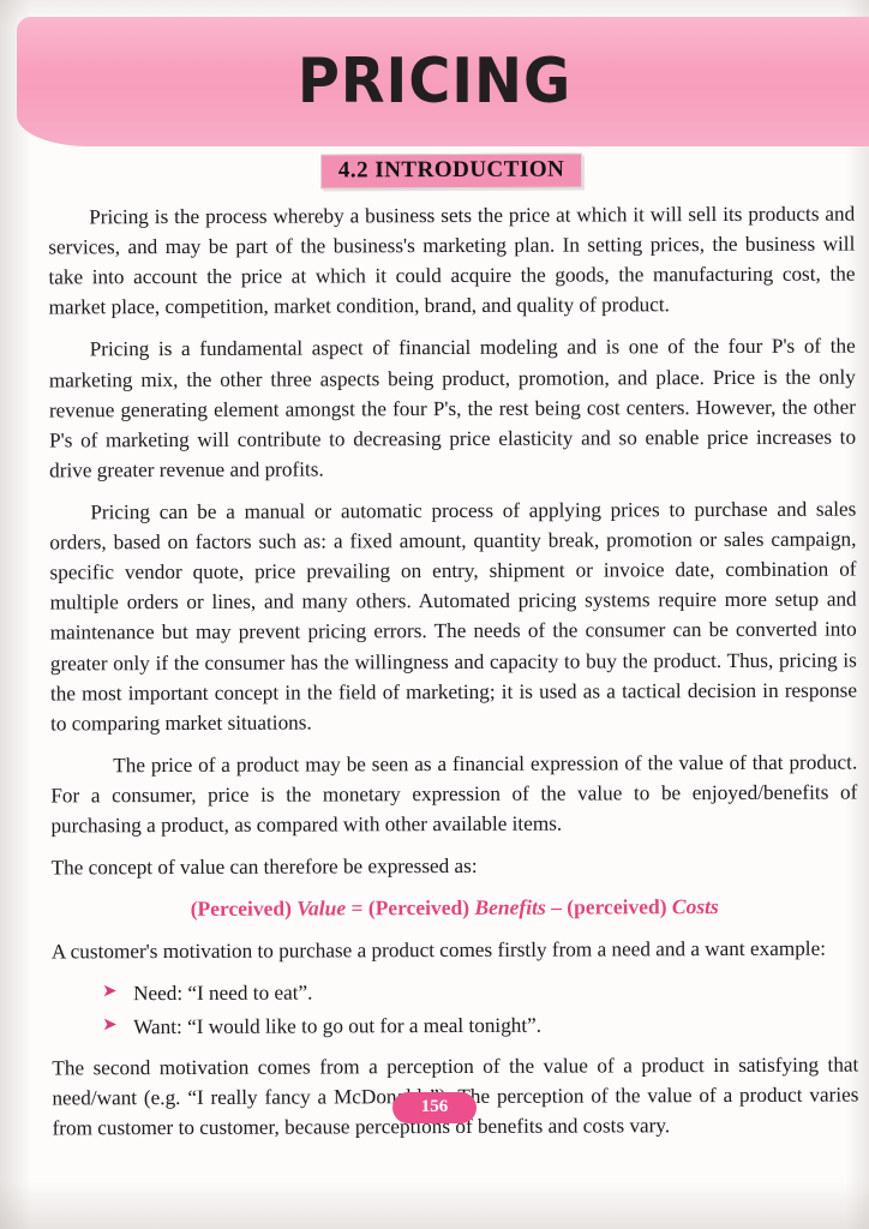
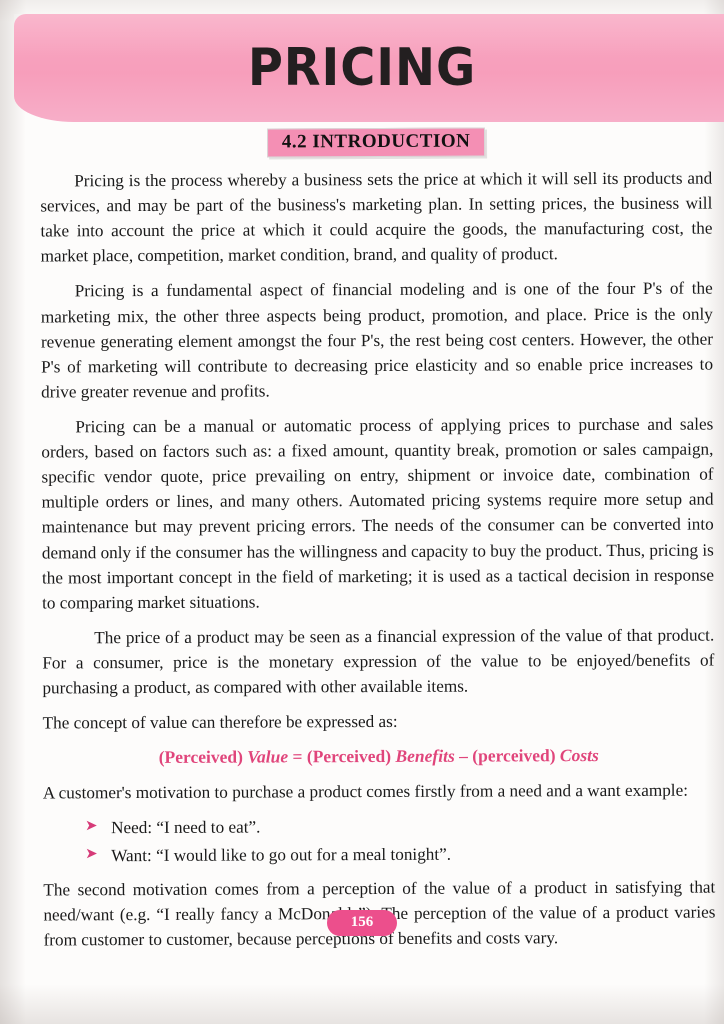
  PRICING
  4.2 INTRODUCTION
  Pricing is the process whereby a business sets the price at which it will sell its products and services, and may be part of the business's marketing plan. In setting prices, the business will take into account the price at which it could acquire the goods, the manufacturing cost, the market place, competition, market condition, brand, and quality of product.
  Pricing is a fundamental aspect of financial modeling and is one of the four P's of the marketing mix, the other three aspects being product, promotion, and place. Price is the only revenue generating element amongst the four P's, the rest being cost centers. However, the other P's of marketing will contribute to decreasing price elasticity and so enable price increases to drive greater revenue and profits.
- Pricing can be a manual or automatic process of applying prices to purchase and sales orders, based on factors such as: a fixed amount, quantity break, promotion or sales campaign, specific vendor quote, price prevailing on entry, shipment or invoice date, combination of multiple orders or lines, and many others. Automated pricing systems require more setup and maintenance but may prevent pricing errors. The needs of the consumer can be converted into greater only if the consumer has the willingness and capacity to buy the product. Thus, pricing is the most important concept in the field of marketing; it is used as a tactical decision in response to comparing market situations.
+ Pricing can be a manual or automatic process of applying prices to purchase and sales orders, based on factors such as: a fixed amount, quantity break, promotion or sales campaign, specific vendor quote, price prevailing on entry, shipment or invoice date, combination of multiple orders or lines, and many others. Automated pricing systems require more setup and maintenance but may prevent pricing errors. The needs of the consumer can be converted into demand only if the consumer has the willingness and capacity to buy the product. Thus, pricing is the most important concept in the field of marketing; it is used as a tactical decision in response to comparing market situations.
  The price of a product may be seen as a financial expression of the value of that product. For a consumer, price is the monetary expression of the value to be enjoyed/benefits of purchasing a product, as compared with other available items.
  The concept of value can therefore be expressed as:
  (Perceived) Value = (Perceived) Benefits – (perceived) Costs
  A customer's motivation to purchase a product comes firstly from a need and a want example:
  ➤
  Need: “I need to eat”.
  ➤
  Want: “I would like to go out for a meal tonight”.
  The second motivation comes from a perception of the value of a product in satisfying that need/want (e.g. “I really fancy a McDonhe perception of the value of a product varies from customer to customer, because perceptions of benefits and costs vary.
  156
